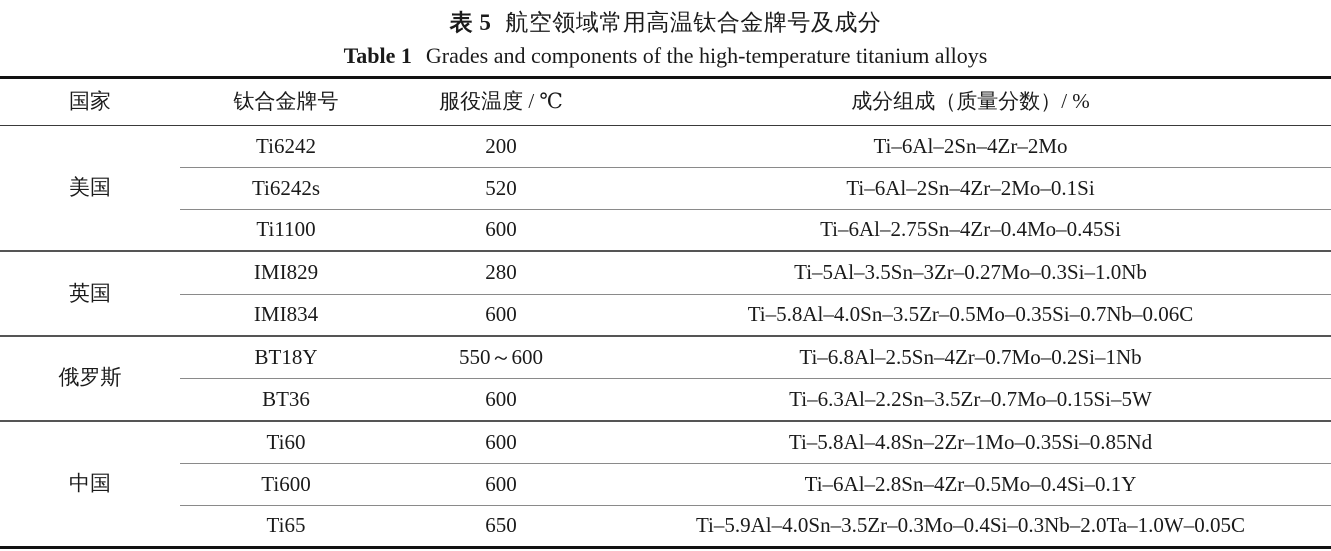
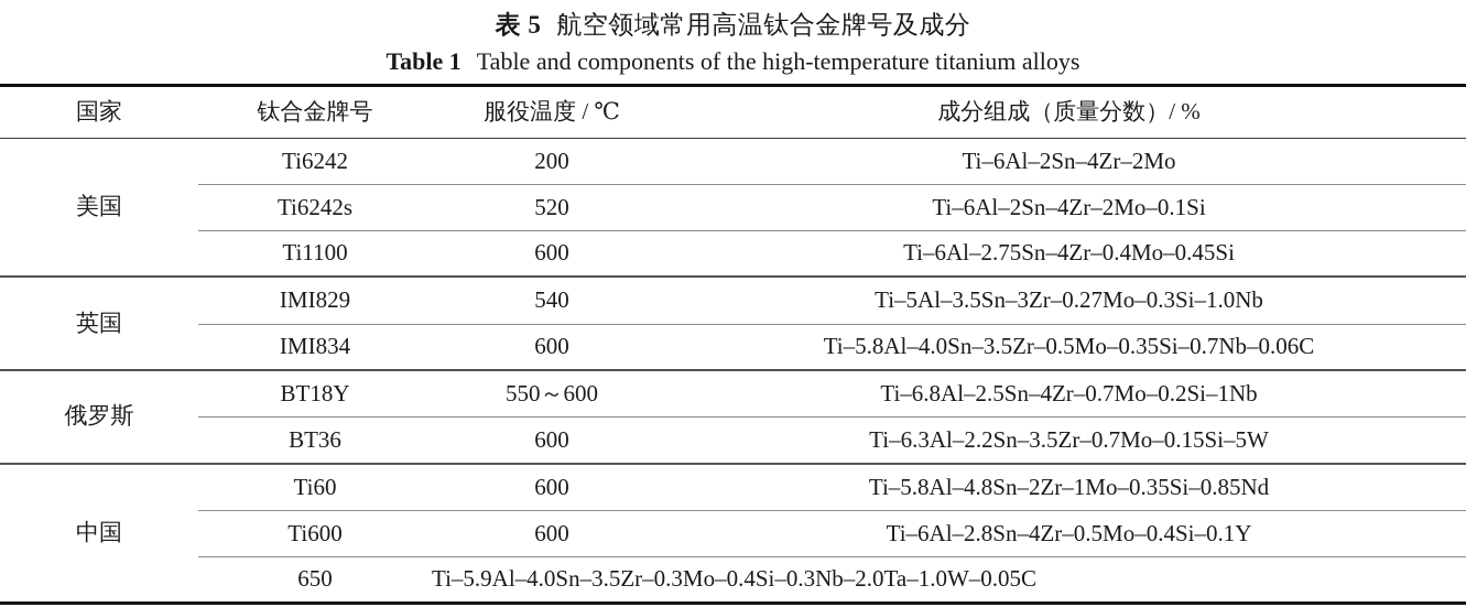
  表 5 航空领域常用高温钛合金牌号及成分
- Table 1 Grades and components of the high-temperature titanium alloys
+ Table 1 Table and components of the high-temperature titanium alloys
  国家
  钛合金牌号
  服役温度 / ℃
  成分组成（质量分数）/ %
  美国
  Ti6242
  200
  Ti–6Al–2Sn–4Zr–2Mo
  Ti6242s
  520
  Ti–6Al–2Sn–4Zr–2Mo–0.1Si
  Ti1100
  600
  Ti–6Al–2.75Sn–4Zr–0.4Mo–0.45Si
  英国
  IMI829
- 280
+ 540
  Ti–5Al–3.5Sn–3Zr–0.27Mo–0.3Si–1.0Nb
  IMI834
  600
  Ti–5.8Al–4.0Sn–3.5Zr–0.5Mo–0.35Si–0.7Nb–0.06C
  俄罗斯
  BT18Y
  550～600
  Ti–6.8Al–2.5Sn–4Zr–0.7Mo–0.2Si–1Nb
  BT36
  600
  Ti–6.3Al–2.2Sn–3.5Zr–0.7Mo–0.15Si–5W
  中国
  Ti60
  600
  Ti–5.8Al–4.8Sn–2Zr–1Mo–0.35Si–0.85Nd
  Ti600
  600
  Ti–6Al–2.8Sn–4Zr–0.5Mo–0.4Si–0.1Y
- Ti65
  650
  Ti–5.9Al–4.0Sn–3.5Zr–0.3Mo–0.4Si–0.3Nb–2.0Ta–1.0W–0.05C
